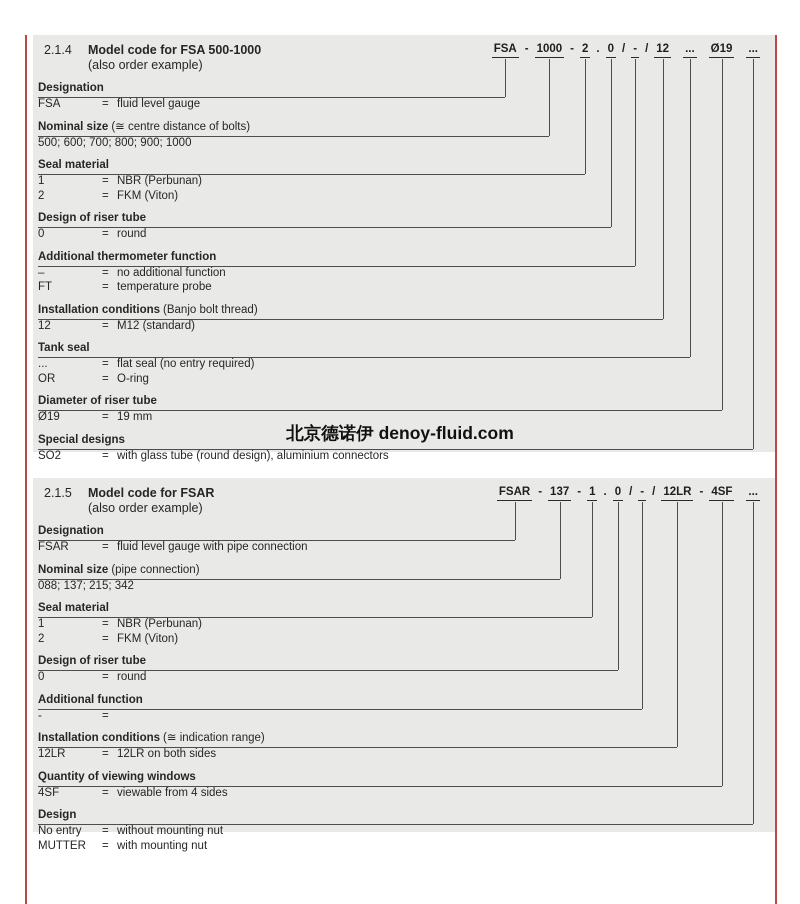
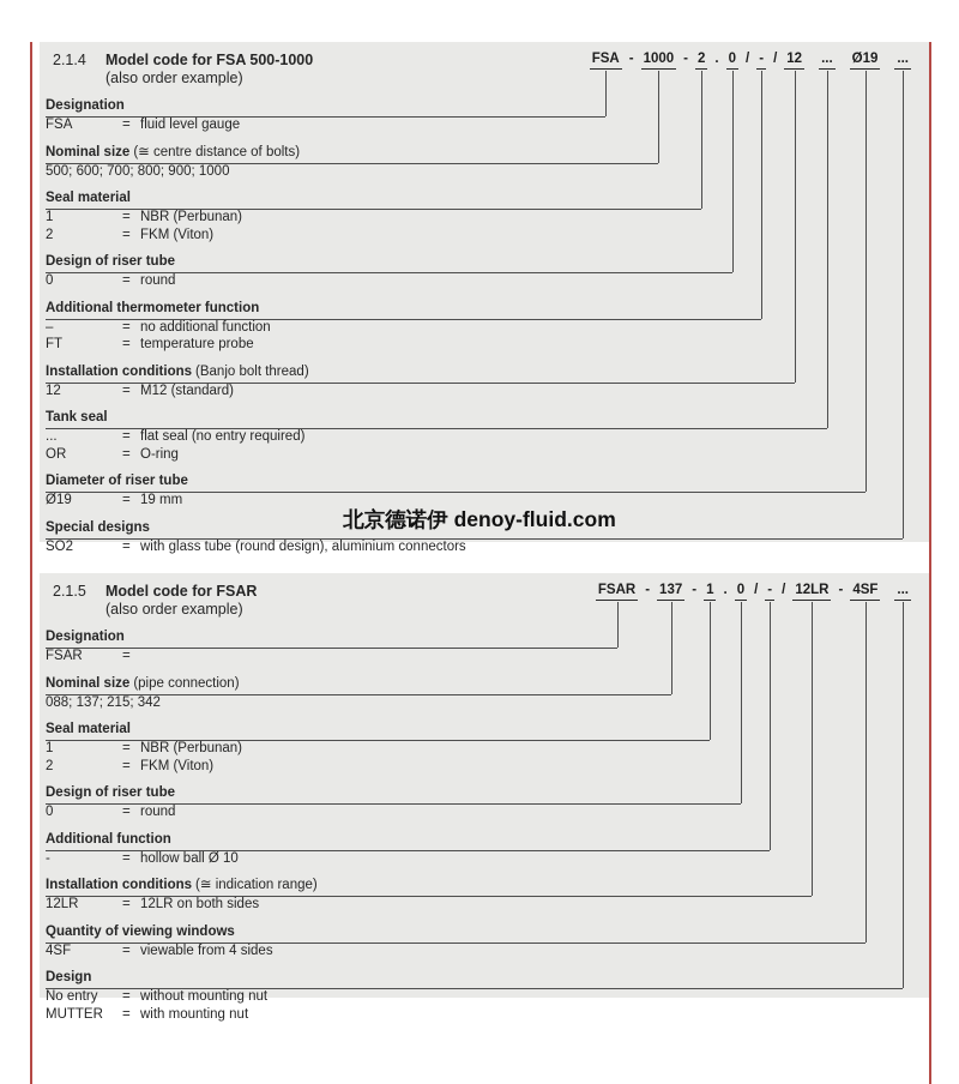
  2.1.4 Model code for FSA 500-1000
  (also order example)
  FSA - 1000 - 2 . 0 / - / 12 ... Ø19 ...
  Designation
  FSA
  =
  fluid level gauge
  Nominal size (≅ centre distance of bolts)
  500; 600; 700; 800; 900; 1000
  Seal material
  1
  =
  NBR (Perbunan)
  2
  =
  FKM (Viton)
  Design of riser tube
  0
  =
  round
  Additional thermometer function
  –
  =
  no additional function
  FT
  =
  temperature probe
  Installation conditions (Banjo bolt thread)
  12
  =
  M12 (standard)
  Tank seal
  ...
  =
  flat seal (no entry required)
  OR
  =
  O-ring
  Diameter of riser tube
  Ø19
  =
  19 mm
  Special designs
  SO2
  =
  with glass tube (round design), aluminium connectors
  2.1.5 Model code for FSAR
  (also order example)
  FSAR - 137 - 1 . 0 / - / 12LR - 4SF ...
  Designation
  FSAR
  =
- fluid level gauge with pipe connection
  Nominal size (pipe connection)
  088; 137; 215; 342
  Seal material
  1
  =
  NBR (Perbunan)
  2
  =
  FKM (Viton)
  Design of riser tube
  0
  =
  round
  Additional function
  -
  =
+ hollow ball Ø 10
  Installation conditions (≅ indication range)
  12LR
  =
  12LR on both sides
  Quantity of viewing windows
  4SF
  =
  viewable from 4 sides
  Design
  No entry
  =
  without mounting nut
  MUTTER
  =
  with mounting nut
  北京德诺伊 denoy-fluid.com
